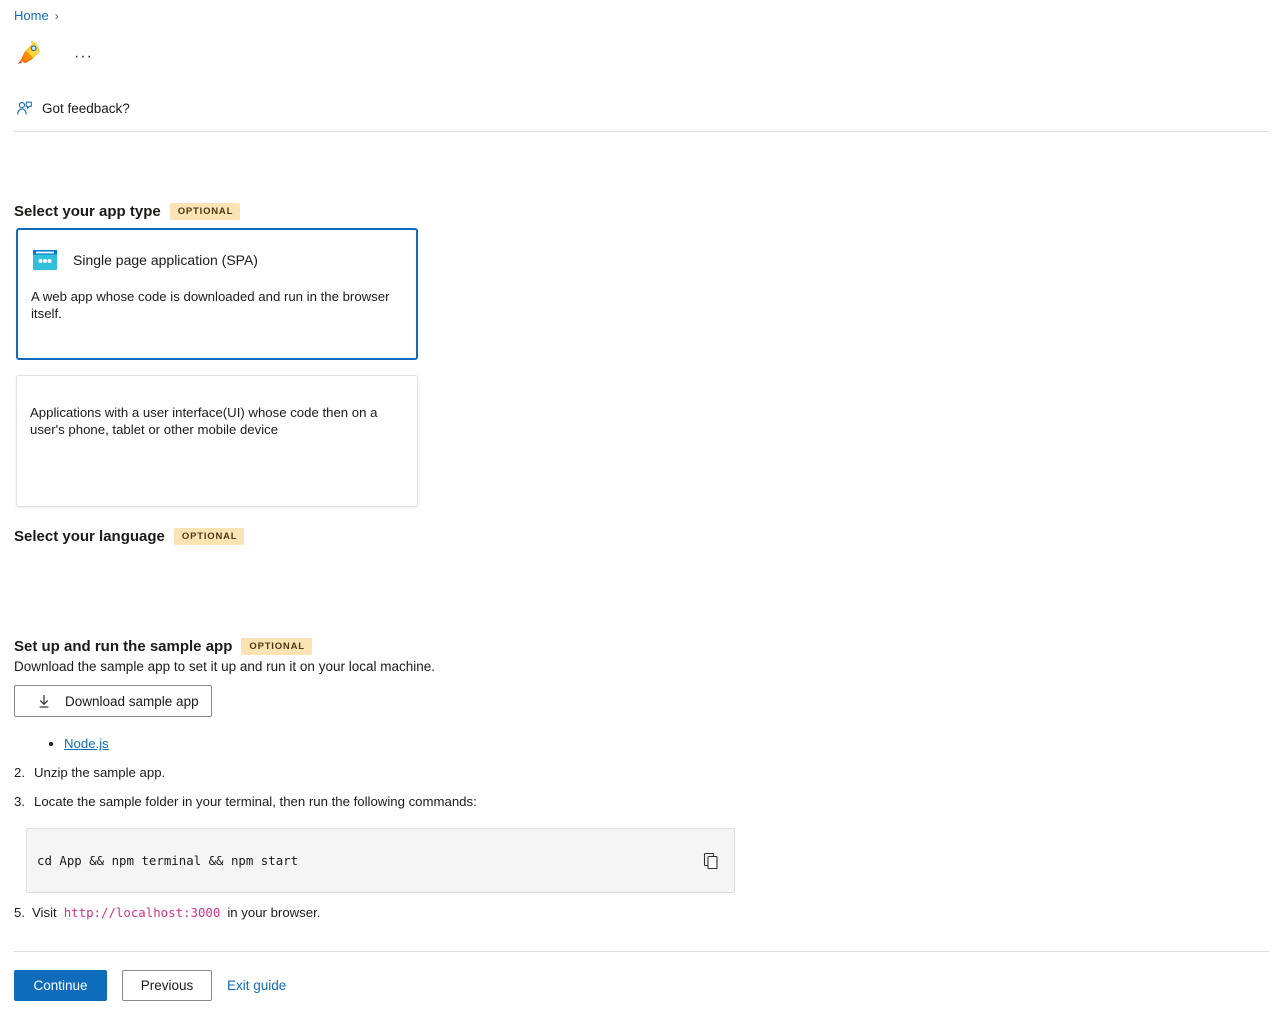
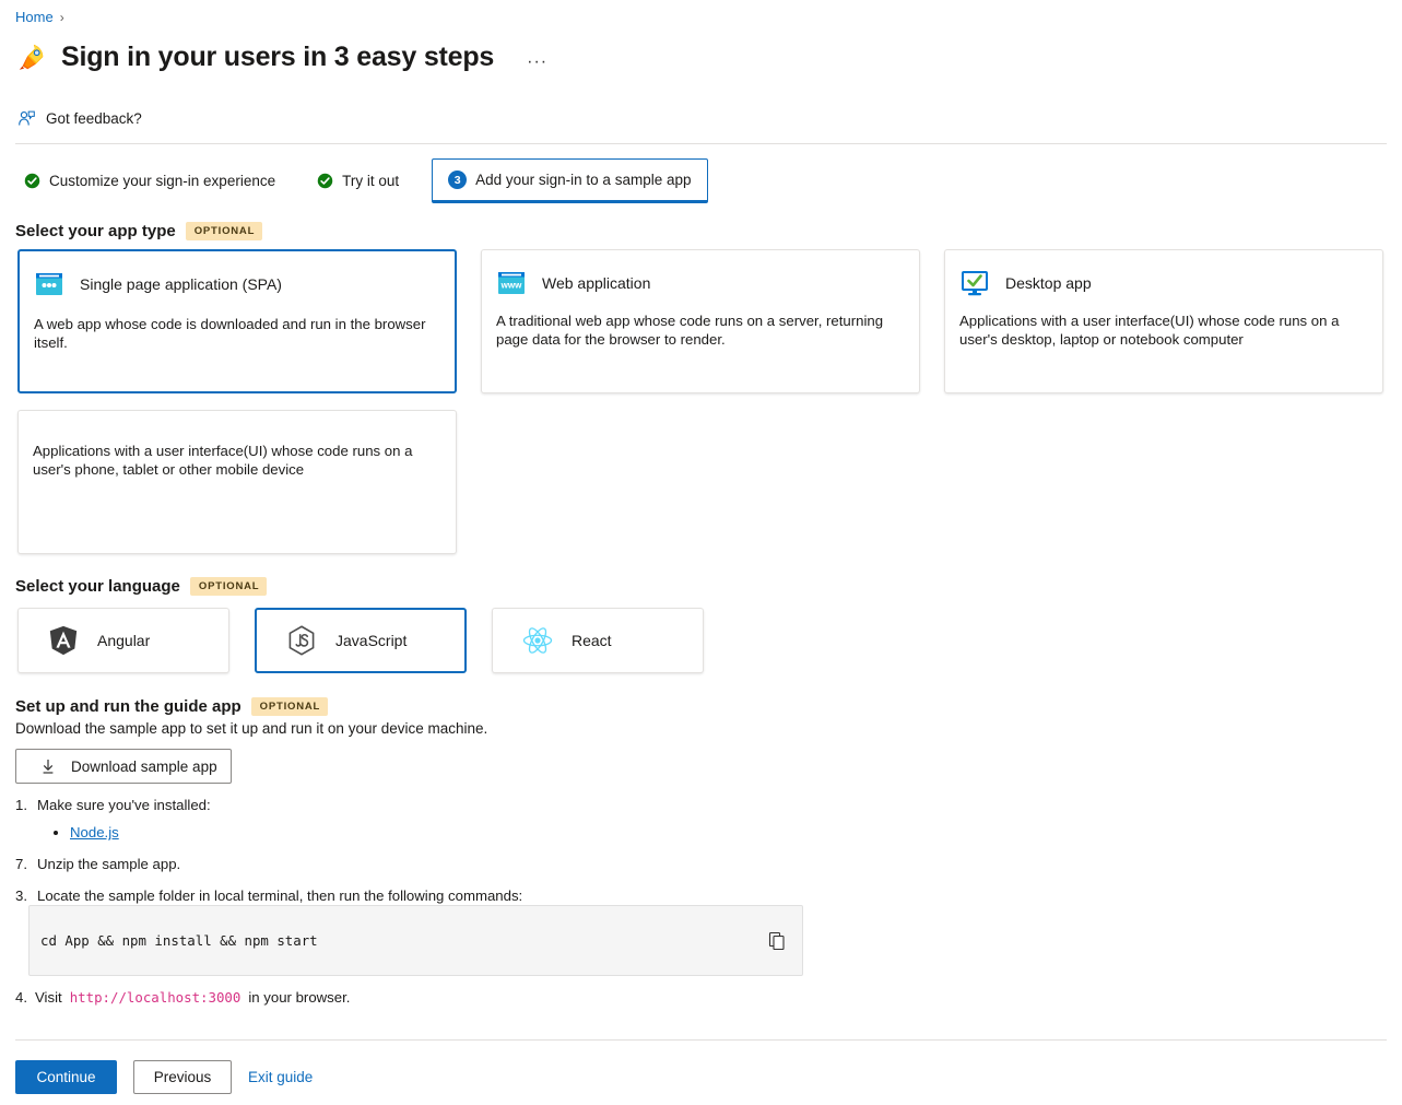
  Home
  ›
+ Sign in your users in 3 easy steps
  ···
  Got feedback?
+ Customize your sign-in experience
+ Try it out
+ 3
+ Add your sign-in to a sample app
  Select your app type
  OPTIONAL
  Single page application (SPA)
  A web app whose code is downloaded and run in the browser itself.
+ www
+ Web application
+ A traditional web app whose code runs on a server, returning page data for the browser to render.
+ Desktop app
+ Applications with a user interface(UI) whose code runs on a user's desktop, laptop or notebook computer
- Applications with a user interface(UI) whose code then on a user's phone, tablet or other mobile device
+ Applications with a user interface(UI) whose code runs on a user's phone, tablet or other mobile device
  Select your language
  OPTIONAL
+ Angular
+ JavaScript
+ React
- Set up and run the sample app
+ Set up and run the guide app
  OPTIONAL
- Download the sample app to set it up and run it on your local machine.
+ Download the sample app to set it up and run it on your device machine.
  Download sample app
+ 1.
+ Make sure you've installed:
  Node.js
- 2.
+ 7.
  Unzip the sample app.
  3.
- Locate the sample folder in your terminal, then run the following commands:
+ Locate the sample folder in local terminal, then run the following commands:
- cd App && npm terminal && npm start
+ cd App && npm install && npm start
- 5.
+ 4.
  Visit
  http://localhost:3000
  in your browser.
  Continue
  Previous
  Exit guide
